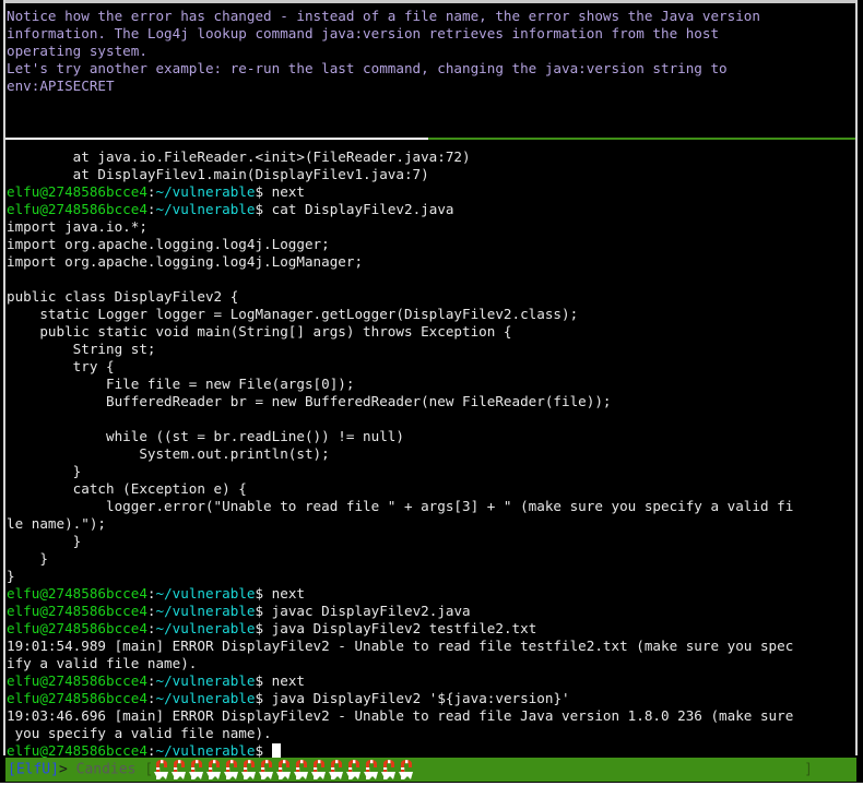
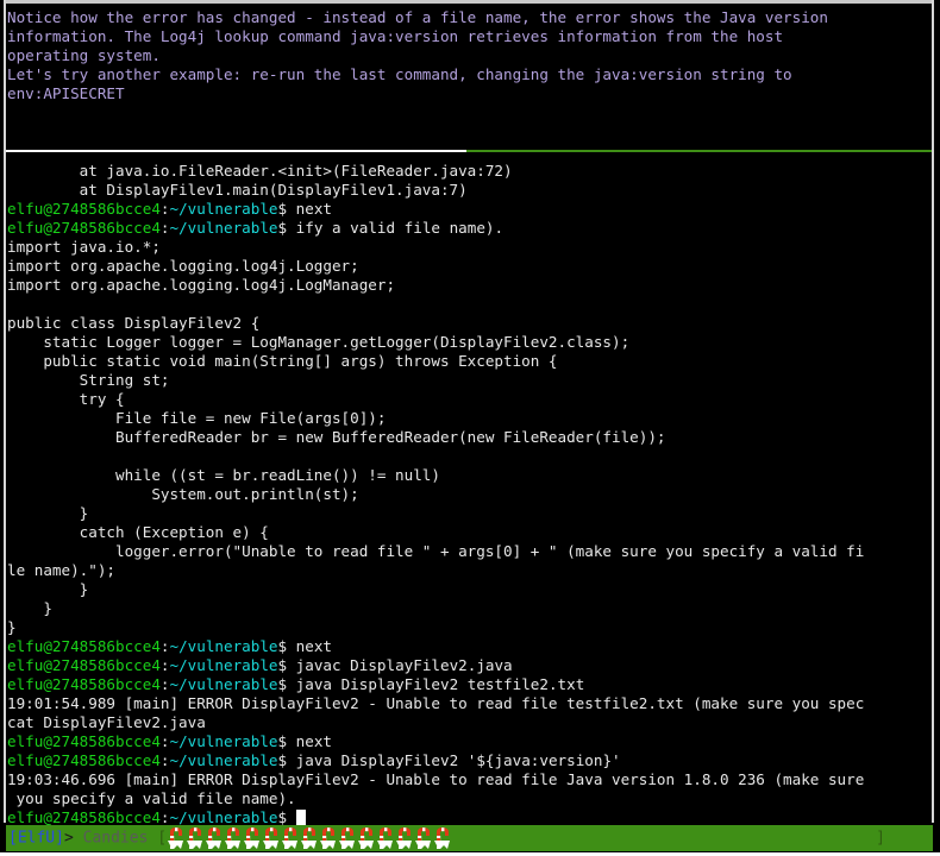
  Notice how the error has changed - instead of a file name, the error shows the Java version
  information. The Log4j lookup command java:version retrieves information from the host
  operating system.
  Let's try another example: re-run the last command, changing the java:version string to
  env:APISECRET
  at java.io.FileReader.<init>(FileReader.java:72)
  at DisplayFilev1.main(DisplayFilev1.java:7)
  elfu@2748586bcce4:~/vulnerable$ next
- elfu@2748586bcce4:~/vulnerable$ cat DisplayFilev2.java
+ elfu@2748586bcce4:~/vulnerable$ ify a valid file name).
  import java.io.*;
  import org.apache.logging.log4j.Logger;
  import org.apache.logging.log4j.LogManager;
  public class DisplayFilev2 {
  static Logger logger = LogManager.getLogger(DisplayFilev2.class);
  public static void main(String[] args) throws Exception {
  String st;
  try {
  File file = new File(args[0]);
  BufferedReader br = new BufferedReader(new FileReader(file));
  while ((st = br.readLine()) != null)
  System.out.println(st);
  }
  catch (Exception e) {
- logger.error("Unable to read file " + args[3] + " (make sure you specify a valid fi
+ logger.error("Unable to read file " + args[0] + " (make sure you specify a valid fi
  le name).");
  }
  }
  }
  elfu@2748586bcce4:~/vulnerable$ next
  elfu@2748586bcce4:~/vulnerable$ javac DisplayFilev2.java
  elfu@2748586bcce4:~/vulnerable$ java DisplayFilev2 testfile2.txt
  19:01:54.989 [main] ERROR DisplayFilev2 - Unable to read file testfile2.txt (make sure you spec
- ify a valid file name).
+ cat DisplayFilev2.java
  elfu@2748586bcce4:~/vulnerable$ next
  elfu@2748586bcce4:~/vulnerable$ java DisplayFilev2 '${java:version}'
  19:03:46.696 [main] ERROR DisplayFilev2 - Unable to read file Java version 1.8.0 236 (make sure
  you specify a valid file name).
  elfu@2748586bcce4:~/vulnerable$
  [ElfU]> Candies [ ]
